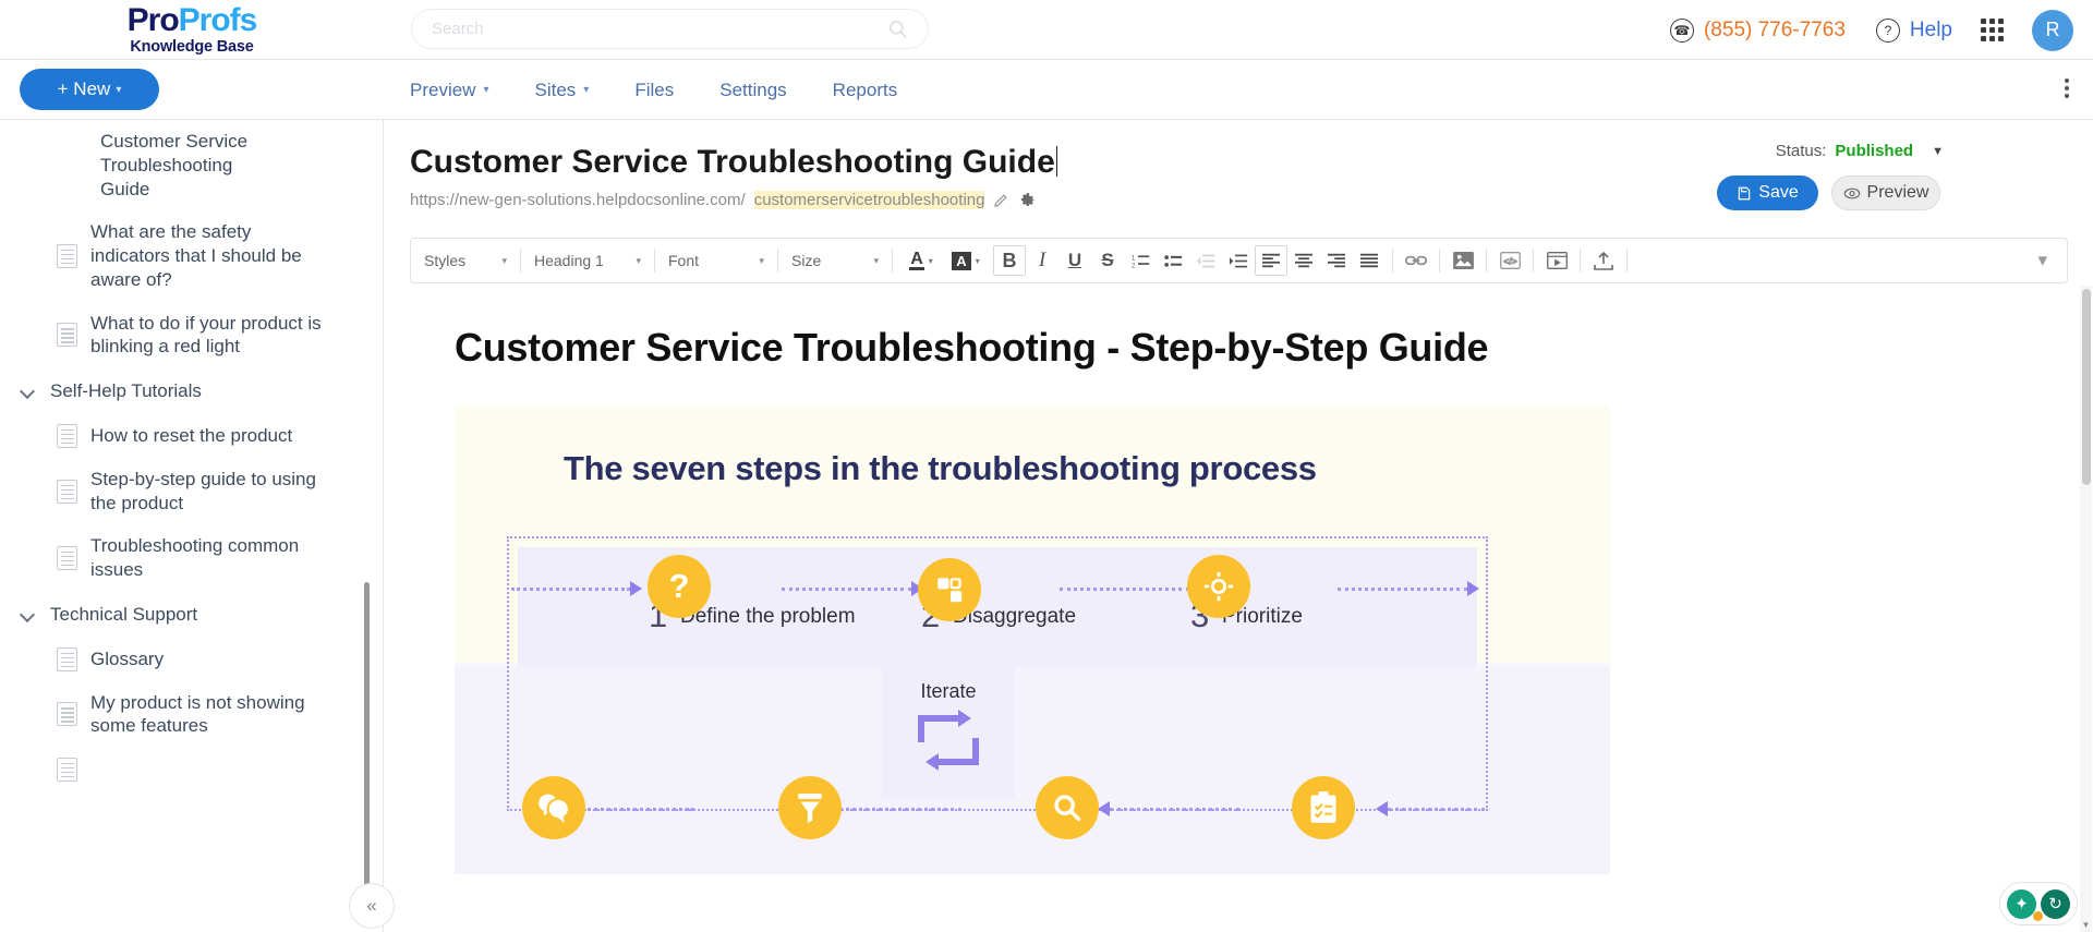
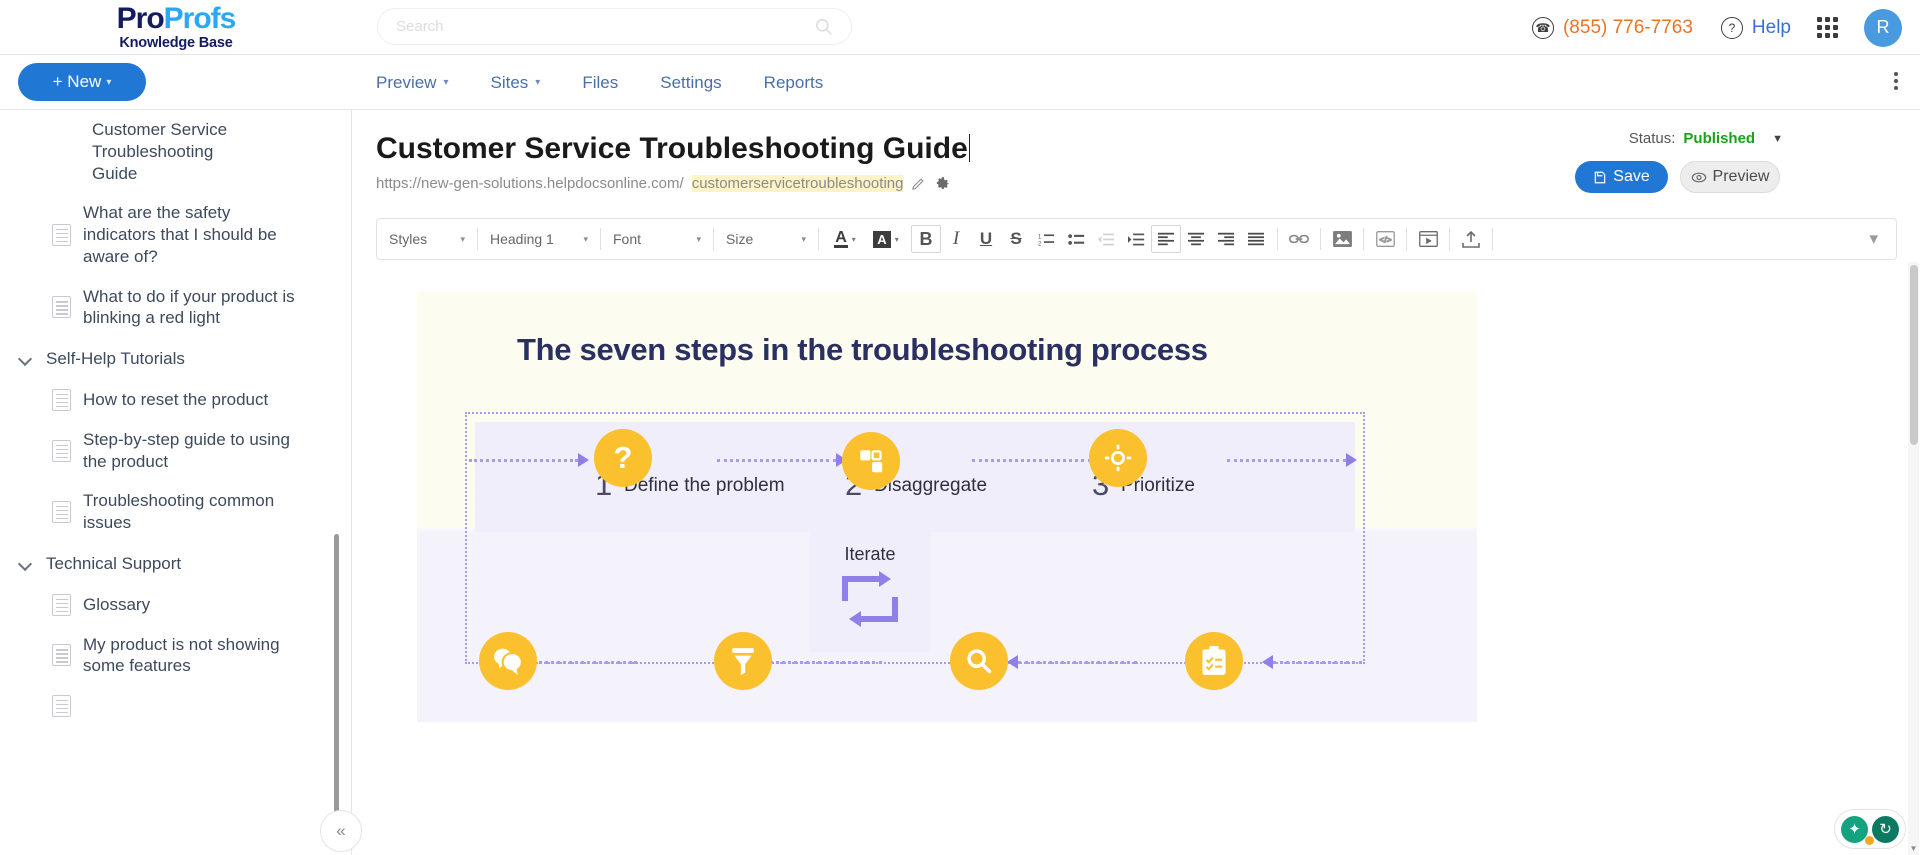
  ProProfs
  Knowledge Base
  Search
  ☎
  (855) 776-7763
  ?
  Help
  R
  + New
  ▾
  Preview
  ▾
  Sites
  ▾
  Files
  Settings
  Reports
  Customer Service Troubleshooting Guide
  What are the safety indicators that I should be aware of?
  What to do if your product is blinking a red light
  Self-Help Tutorials
  How to reset the product
  Step-by-step guide to using the product
  Troubleshooting common issues
  Technical Support
  Glossary
  My product is not showing some features
  «
  Customer Service Troubleshooting Guide
  https://new-gen-solutions.helpdocsonline.com/
  customerservicetroubleshooting
  Status:
  Published
  ▼
  Save
  Preview
  Styles
  ▾
  Heading 1
  ▾
  Font
  ▾
  Size
  ▾
  A
  ▾
  A
  ▾
  B
  I
  U
  S
  </>
  ▾
- Customer Service Troubleshooting - Step-by-Step Guide
  The seven steps in the troubleshooting process
  ?
  1
  efine the problem
  isaggregate
  3
  Prioritize
  Iterate
  ▼
  ✦
  ↻
